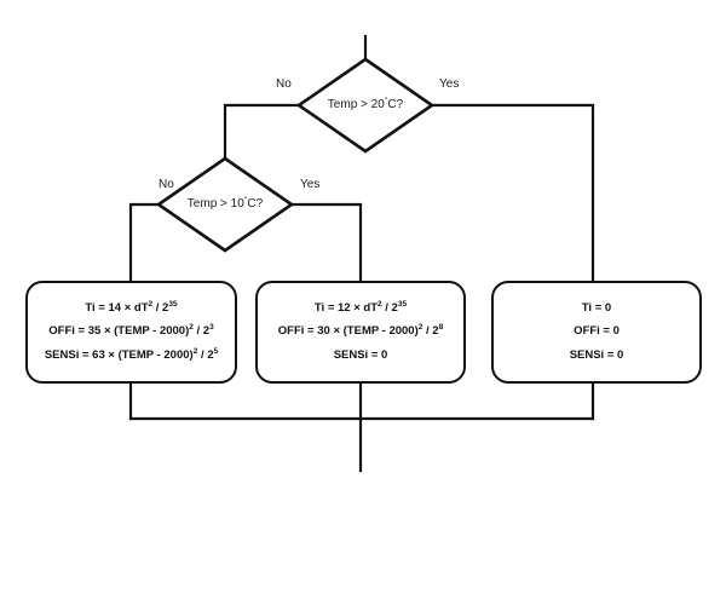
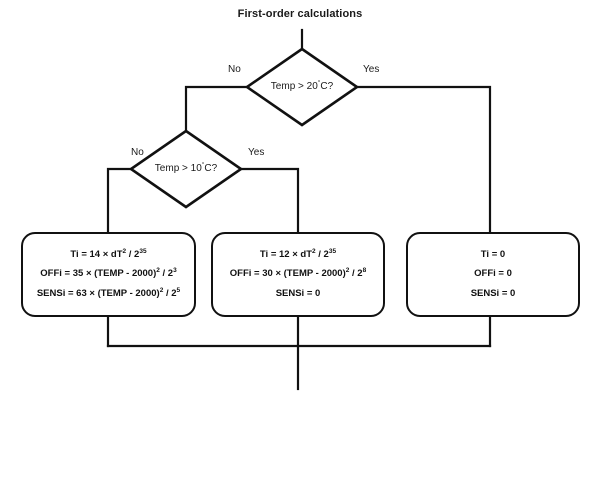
+ First-order calculations
  Temp > 20 C?
  No
  Yes
  Temp > 10 C?
  No
  Yes
  Ti = 14 × dT / 2
  OFFi = 35 × (TEMP - 2000) / 2
  SENSi = 63 × (TEMP - 2000) / 2
  Ti = 12 × dT / 2
  OFFi = 30 × (TEMP - 2000) / 2
  SENSi = 0
  Ti = 0
  OFFi = 0
  SENSi = 0
